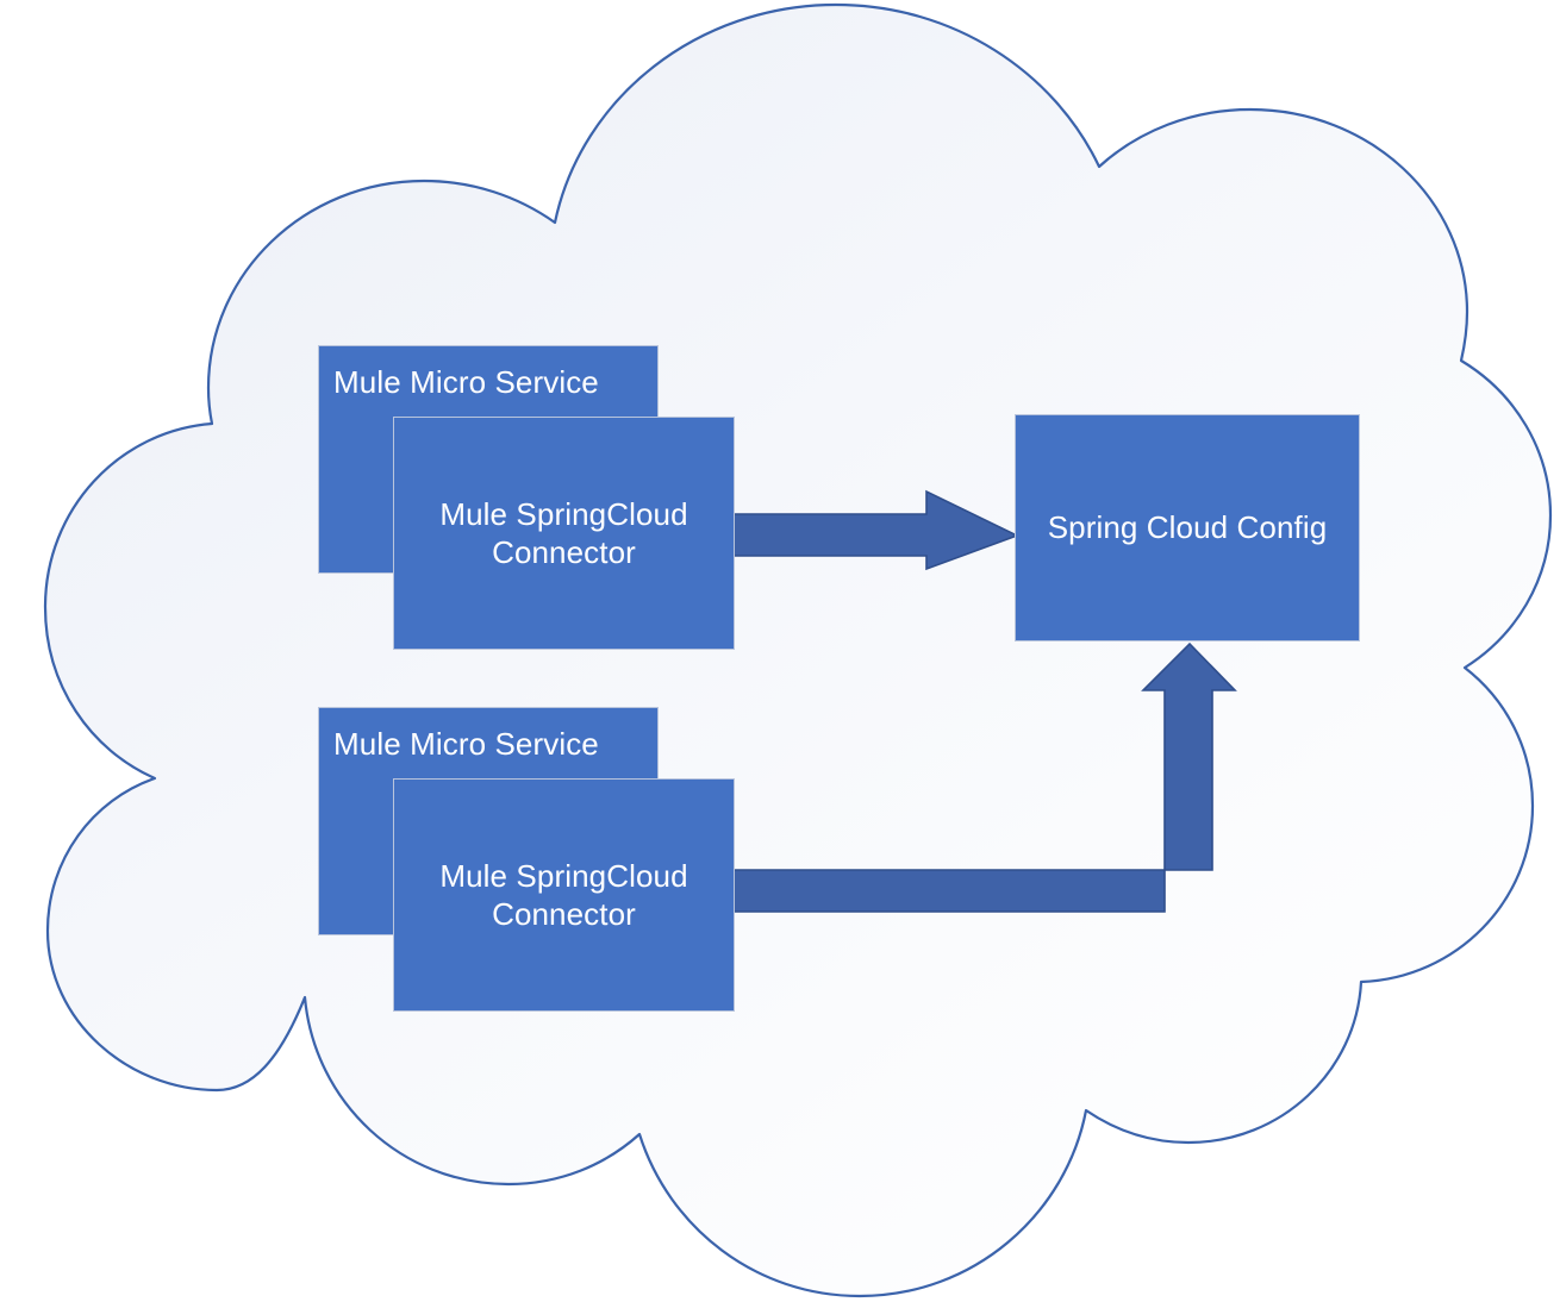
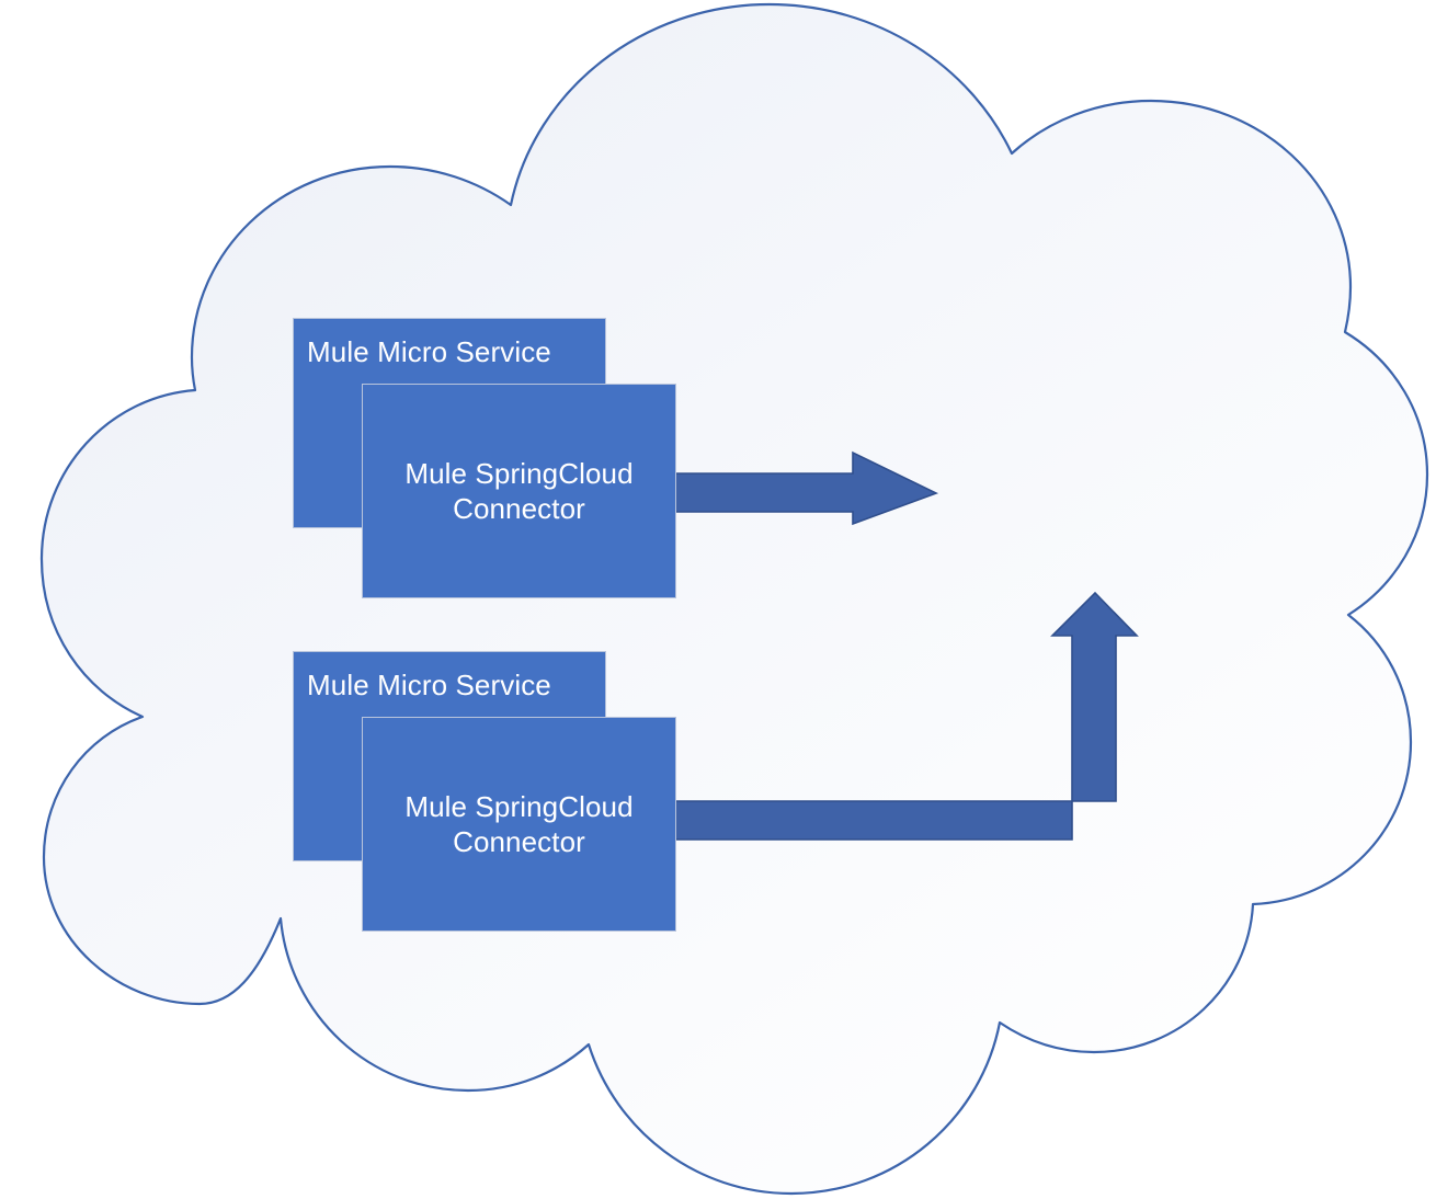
  Mule Micro Service
  Mule SpringCloud
  Connector
  Mule Micro Service
  Mule SpringCloud
  Connector
- Spring Cloud Config
